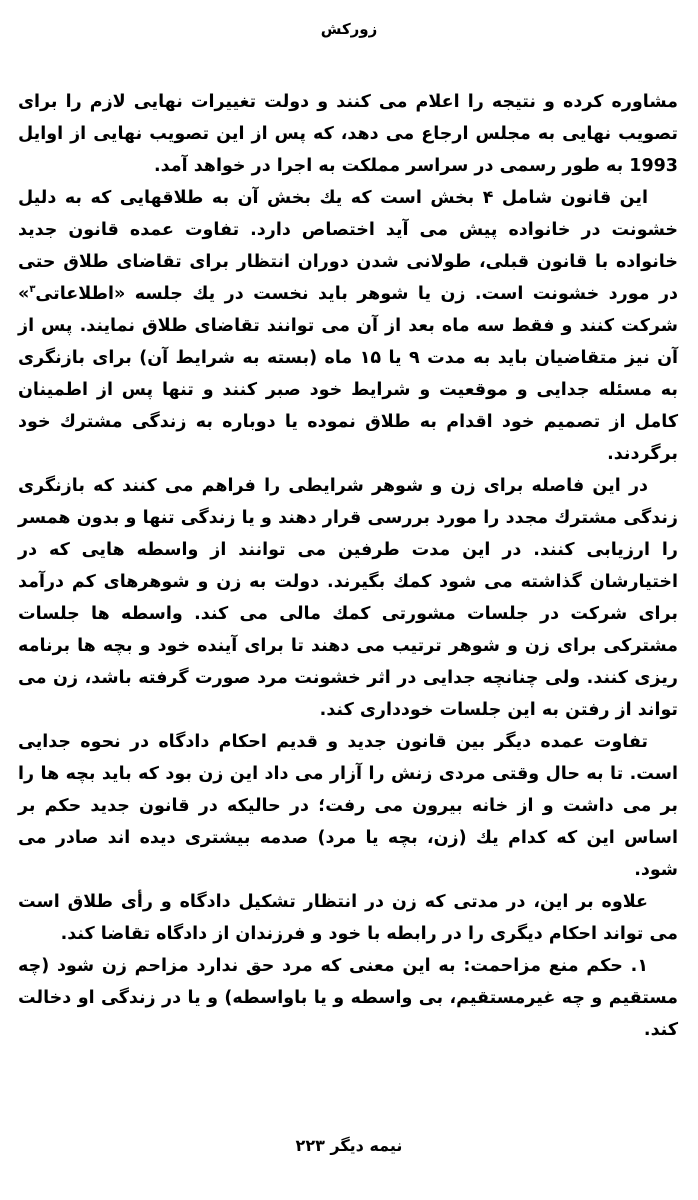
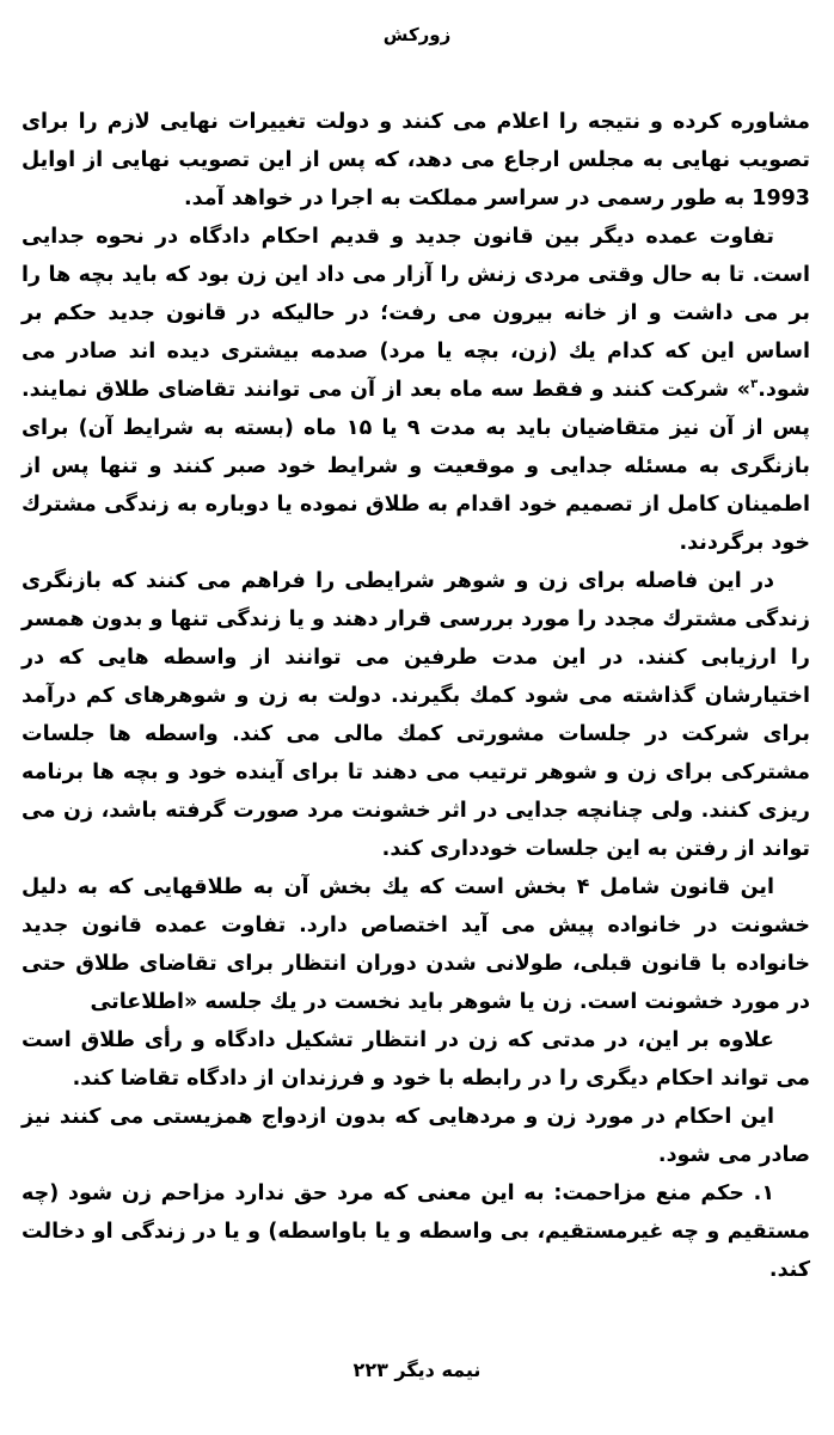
  زوركش
  مشاوره كرده و نتيجه را اعلام مى كنند و دولت تغييرات نهايى لازم را براى تصويب نهايى به مجلس ارجاع مى دهد، كه پس از اين تصويب نهايى از اوايل 1993 به طور رسمى در سراسر مملكت به اجرا در خواهد آمد.
- اين قانون شامل ۴ بخش است كه يك بخش آن به طلاقهايى كه به دليل خشونت در خانواده پيش مى آيد اختصاص دارد. تفاوت عمده قانون جديد خانواده با قانون قبلى، طولانى شدن دوران انتظار براى تقاضاى طلاق حتى در مورد خشونت است. زن يا شوهر بايد نخست در يك جلسه «اطلاعاتى۳» شركت كنند و فقط سه ماه بعد از آن مى توانند تقاضاى طلاق نمايند. پس از آن نيز متقاضيان بايد به مدت ۹ يا ۱۵ ماه (بسته به شرايط آن) براى بازنگرى به مسئله جدايى و موقعيت و شرايط خود صبر كنند و تنها پس از اطمينان كامل از تصميم خود اقدام به طلاق نموده يا دوباره به زندگى مشترك خود برگردند.
+ تفاوت عمده ديگر بين قانون جديد و قديم احكام دادگاه در نحوه جدايى است. تا به حال وقتى مردى زنش را آزار مى داد اين زن بود كه بايد بچه ها را بر مى داشت و از خانه بيرون مى رفت؛ در حاليكه در قانون جديد حكم بر اساس اين كه كدام يك (زن، بچه يا مرد) صدمه بيشترى ديده اند صادر مى شود.۳» شركت كنند و فقط سه ماه بعد از آن مى توانند تقاضاى طلاق نمايند. پس از آن نيز متقاضيان بايد به مدت ۹ يا ۱۵ ماه (بسته به شرايط آن) براى بازنگرى به مسئله جدايى و موقعيت و شرايط خود صبر كنند و تنها پس از اطمينان كامل از تصميم خود اقدام به طلاق نموده يا دوباره به زندگى مشترك خود برگردند.
  در اين فاصله براى زن و شوهر شرايطى را فراهم مى كنند كه بازنگرى زندگى مشترك مجدد را مورد بررسى قرار دهند و يا زندگى تنها و بدون همسر را ارزيابى كنند. در اين مدت طرفين مى توانند از واسطه هايى كه در اختيارشان گذاشته مى شود كمك بگيرند. دولت به زن و شوهرهاى كم درآمد براى شركت در جلسات مشورتى كمك مالى مى كند. واسطه ها جلسات مشتركى براى زن و شوهر ترتيب مى دهند تا براى آينده خود و بچه ها برنامه ريزى كنند. ولى چنانچه جدايى در اثر خشونت مرد صورت گرفته باشد، زن مى تواند از رفتن به اين جلسات خوددارى كند.
- تفاوت عمده ديگر بين قانون جديد و قديم احكام دادگاه در نحوه جدايى است. تا به حال وقتى مردى زنش را آزار مى داد اين زن بود كه بايد بچه ها را بر مى داشت و از خانه بيرون مى رفت؛ در حاليكه در قانون جديد حكم بر اساس اين كه كدام يك (زن، بچه يا مرد) صدمه بيشترى ديده اند صادر مى شود.
+ اين قانون شامل ۴ بخش است كه يك بخش آن به طلاقهايى كه به دليل خشونت در خانواده پيش مى آيد اختصاص دارد. تفاوت عمده قانون جديد خانواده با قانون قبلى، طولانى شدن دوران انتظار براى تقاضاى طلاق حتى در مورد خشونت است. زن يا شوهر بايد نخست در يك جلسه «اطلاعاتى
  علاوه بر اين، در مدتى كه زن در انتظار تشكيل دادگاه و رأى طلاق است مى تواند احكام ديگرى را در رابطه با خود و فرزندان از دادگاه تقاضا كند.
+ اين احكام در مورد زن و مردهايى كه بدون ازدواج همزيستى مى كنند نيز صادر مى شود.
  ۱. حكم منع مزاحمت: به اين معنى كه مرد حق ندارد مزاحم زن شود (چه مستقيم و چه غيرمستقيم، بى واسطه و يا باواسطه) و يا در زندگى او دخالت كند.
  نيمه ديگر ۲۲۳
